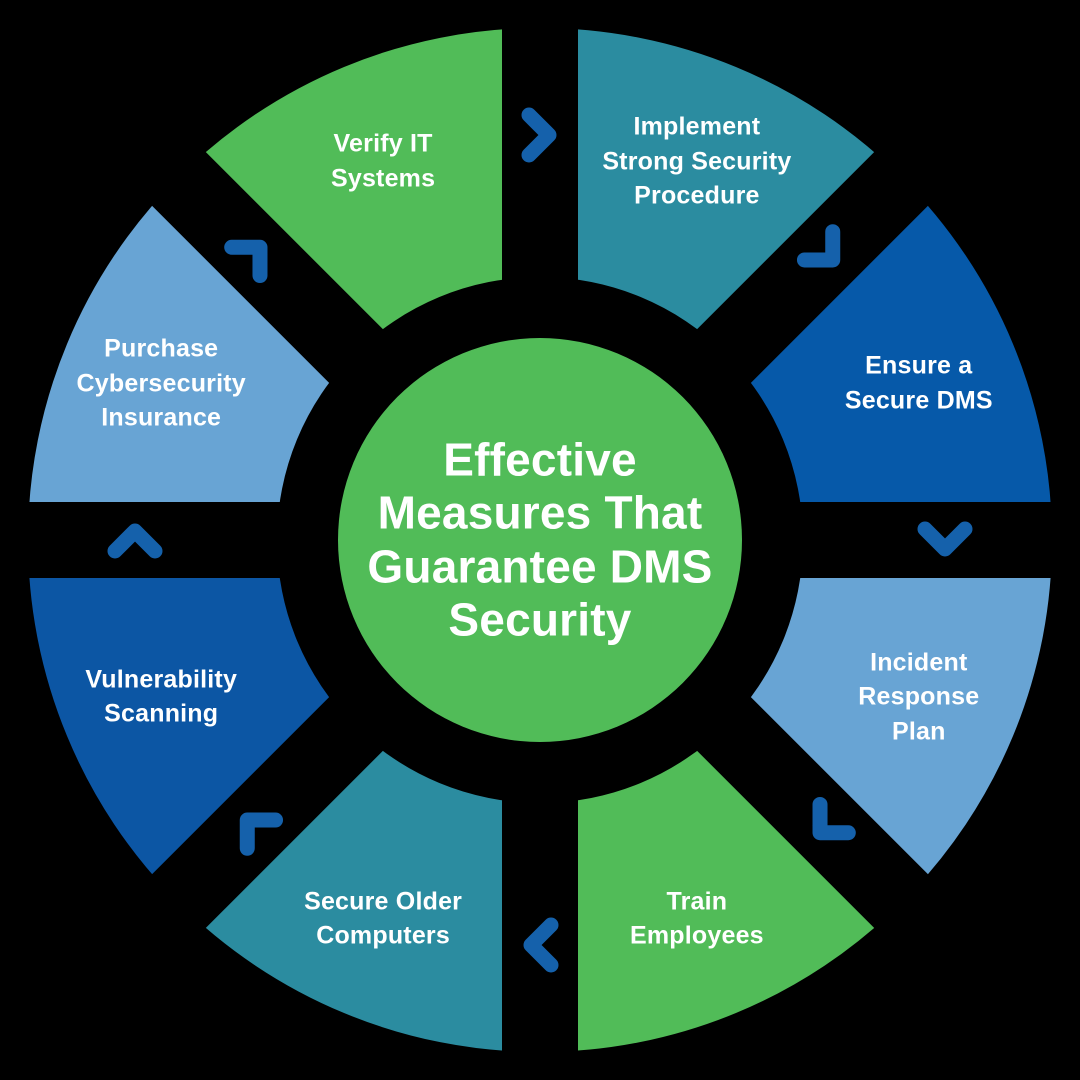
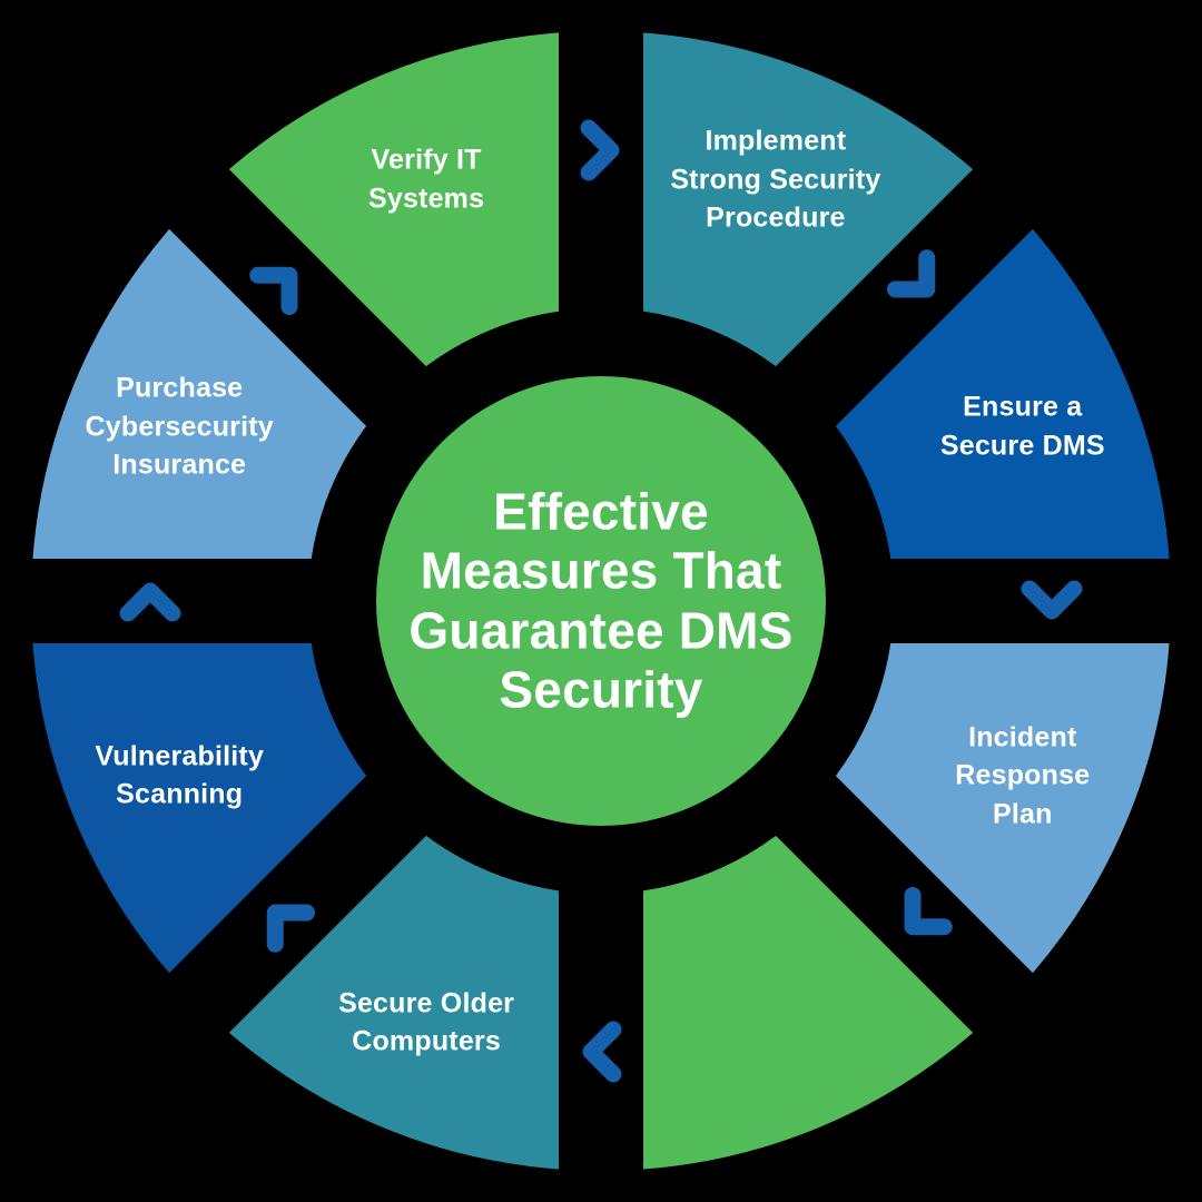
  Effective
  Measures That
  Guarantee DMS
  Security
  Verify IT
  Systems
  Implement
  Strong Security
  Procedure
  Ensure a
  Secure DMS
  Incident
  Response Plan
- Train
- Employees
  Secure Older
  Computers
  Vulnerability
  Scanning
  Purchase
  Cybersecurity
  Insurance
